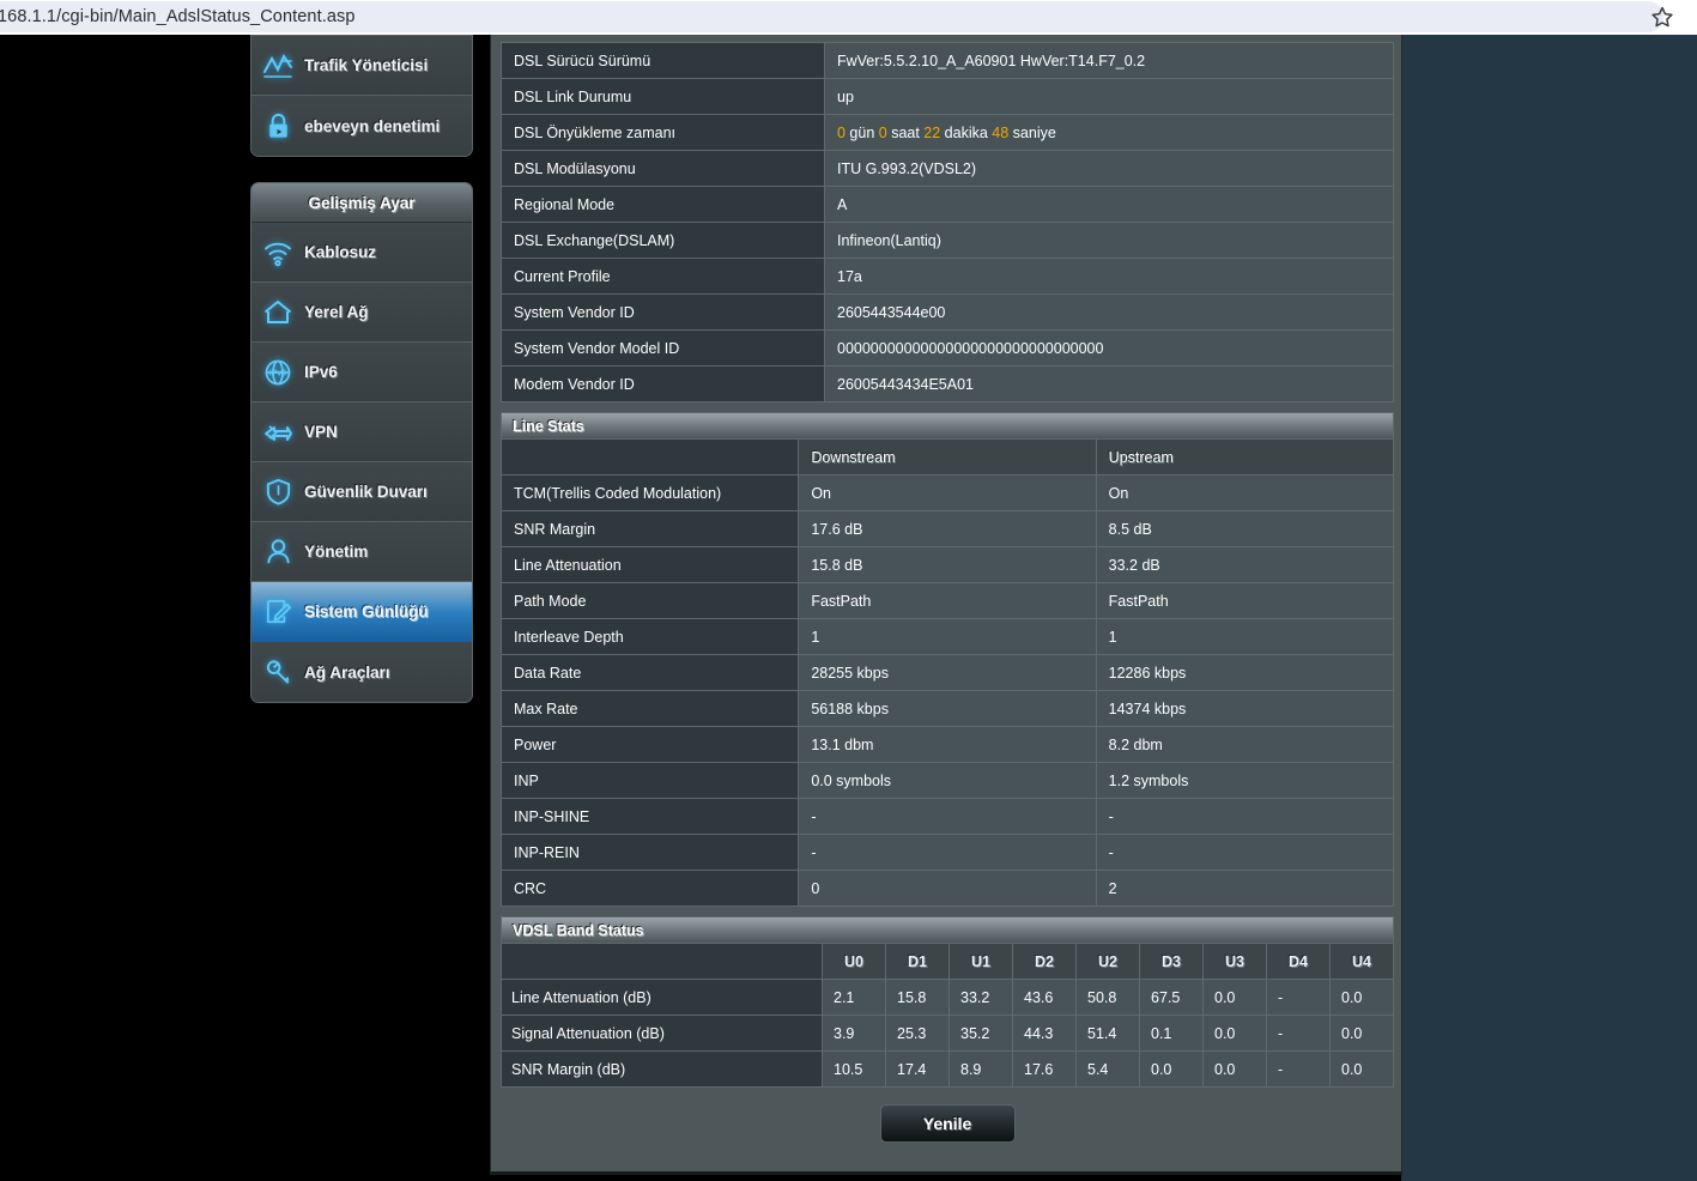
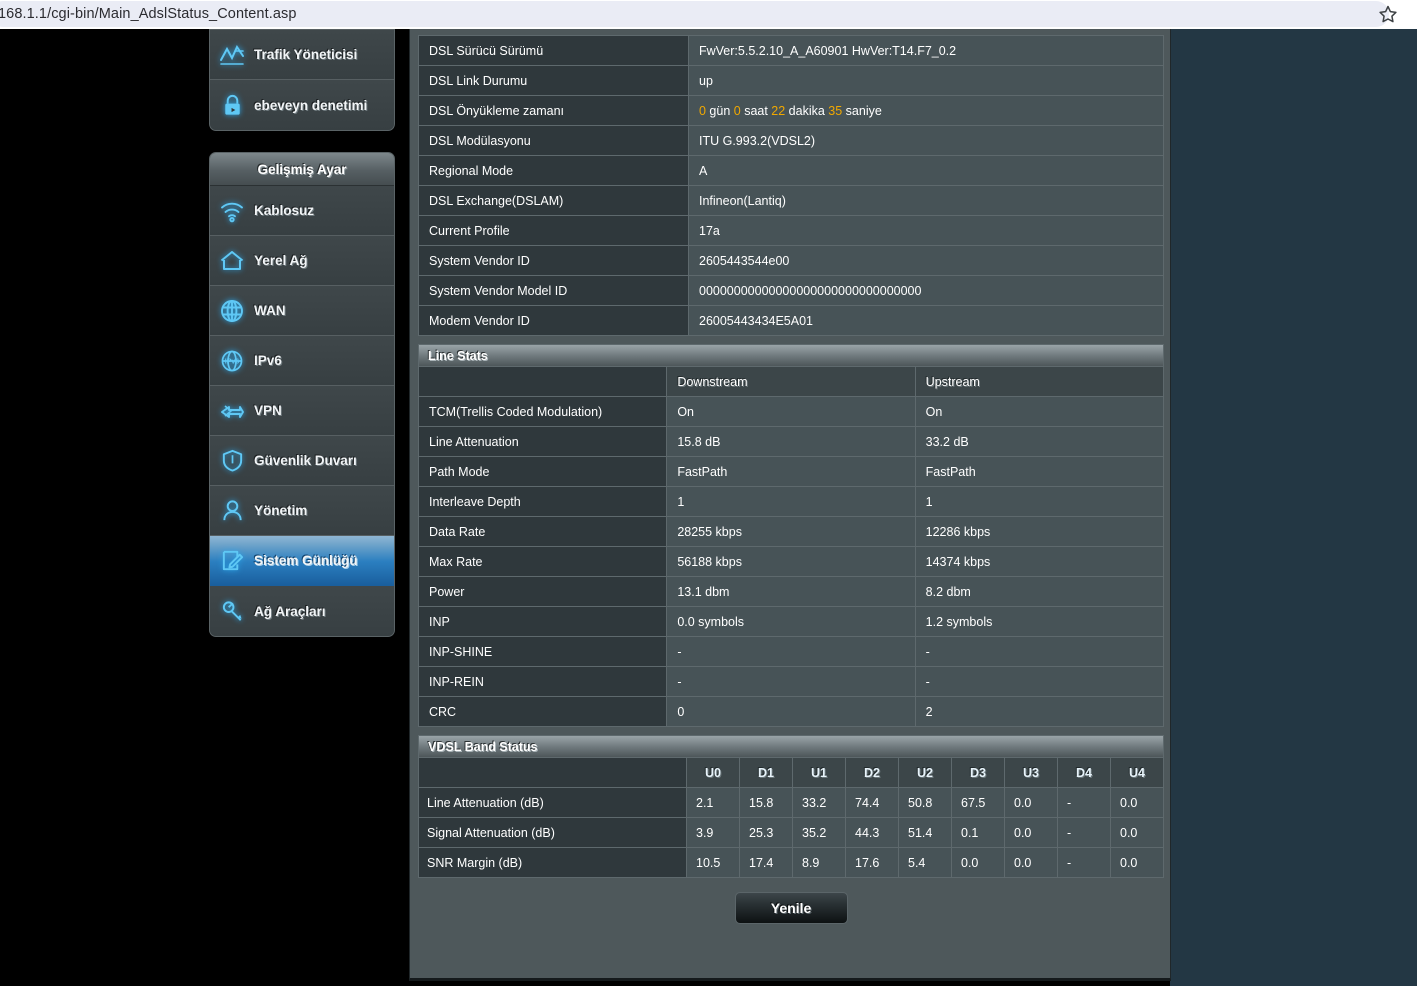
  168.1.1/cgi-bin/Main_AdslStatus_Content.asp
  Trafik Yöneticisi
  ebeveyn denetimi
  Gelişmiş Ayar
  Kablosuz
  Yerel Ağ
+ WAN
  IPv6
  VPN
  Güvenlik Duvarı
  Yönetim
  Sistem Günlüğü
  Ağ Araçları
  DSL Sürücü Sürümü	FwVer:5.5.2.10_A_A60901 HwVer:T14.F7_0.2
  DSL Link Durumu	up
- DSL Önyükleme zamanı	0 gün 0 saat 22 dakika 48 saniye
+ DSL Önyükleme zamanı	0 gün 0 saat 22 dakika 35 saniye
  DSL Modülasyonu	ITU G.993.2(VDSL2)
  Regional Mode	A
  DSL Exchange(DSLAM)	Infineon(Lantiq)
  Current Profile	17a
  System Vendor ID	2605443544e00
  System Vendor Model ID	00000000000000000000000000000000
  Modem Vendor ID	26005443434E5A01
  Line Stats
  	Downstream	Upstream
  TCM(Trellis Coded Modulation)	On	On
- SNR Margin	17.6 dB	8.5 dB
  Line Attenuation	15.8 dB	33.2 dB
  Path Mode	FastPath	FastPath
  Interleave Depth	1	1
  Data Rate	28255 kbps	12286 kbps
  Max Rate	56188 kbps	14374 kbps
  Power	13.1 dbm	8.2 dbm
  INP	0.0 symbols	1.2 symbols
  INP-SHINE	-	-
  INP-REIN	-	-
  CRC	0	2
  VDSL Band Status
  	U0	D1	U1	D2	U2	D3	U3	D4	U4
- Line Attenuation (dB)	2.1	15.8	33.2	43.6	50.8	67.5	0.0	-	0.0
+ Line Attenuation (dB)	2.1	15.8	33.2	74.4	50.8	67.5	0.0	-	0.0
  Signal Attenuation (dB)	3.9	25.3	35.2	44.3	51.4	0.1	0.0	-	0.0
  SNR Margin (dB)	10.5	17.4	8.9	17.6	5.4	0.0	0.0	-	0.0
  Yenile
